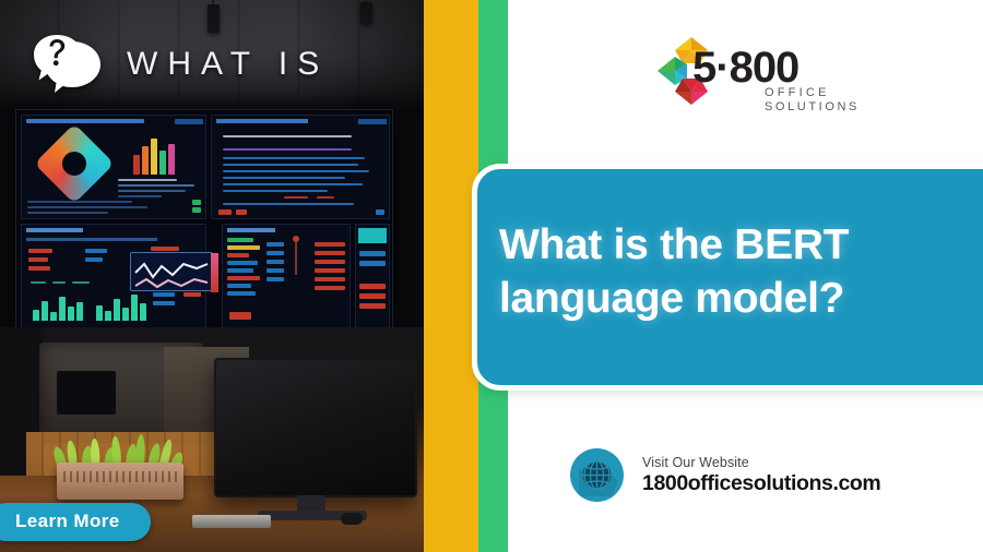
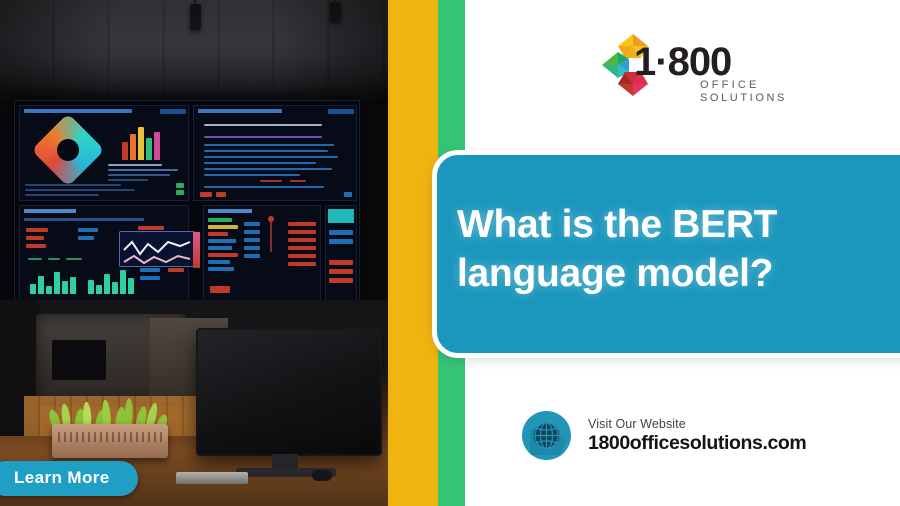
- WHAT IS
  Learn More
- 5·800
+ 1·800
  OFFICE
  SOLUTIONS
  What is the BERT
  language model?
  Visit Our Website
  1800officesolutions.com
